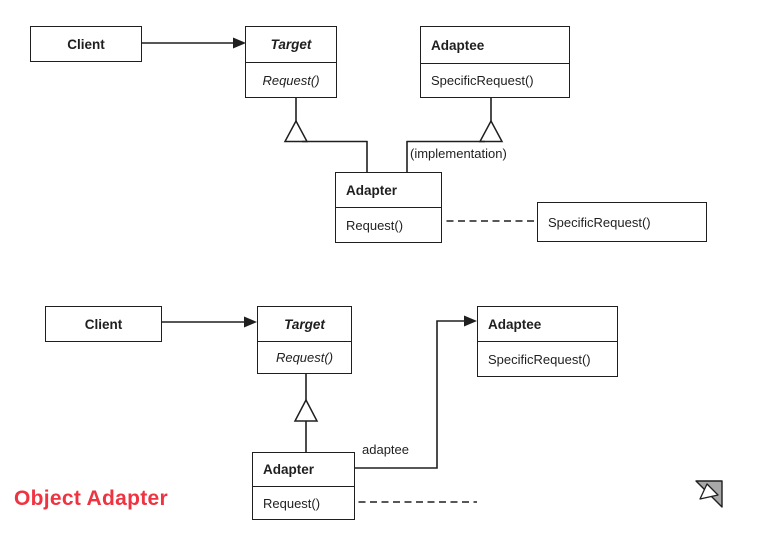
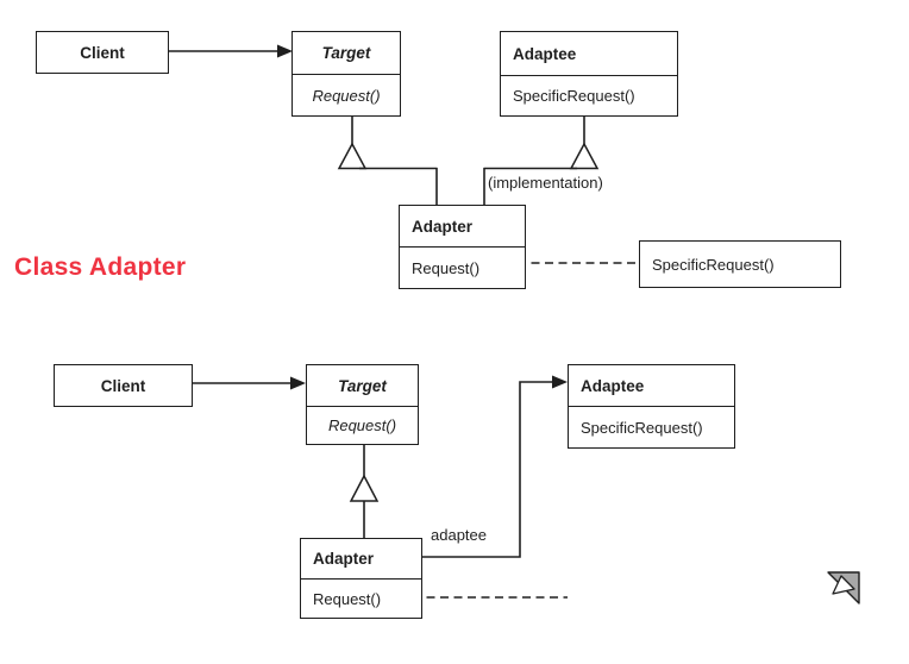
  Client
  Target
  Request()
  Adaptee
  SpecificRequest()
  Adapter
  Request()
  SpecificRequest()
  (implementation)
+ Class Adapter
  Client
  Target
  Request()
  Adaptee
  SpecificRequest()
  Adapter
  Request()
  adaptee
- Object Adapter
